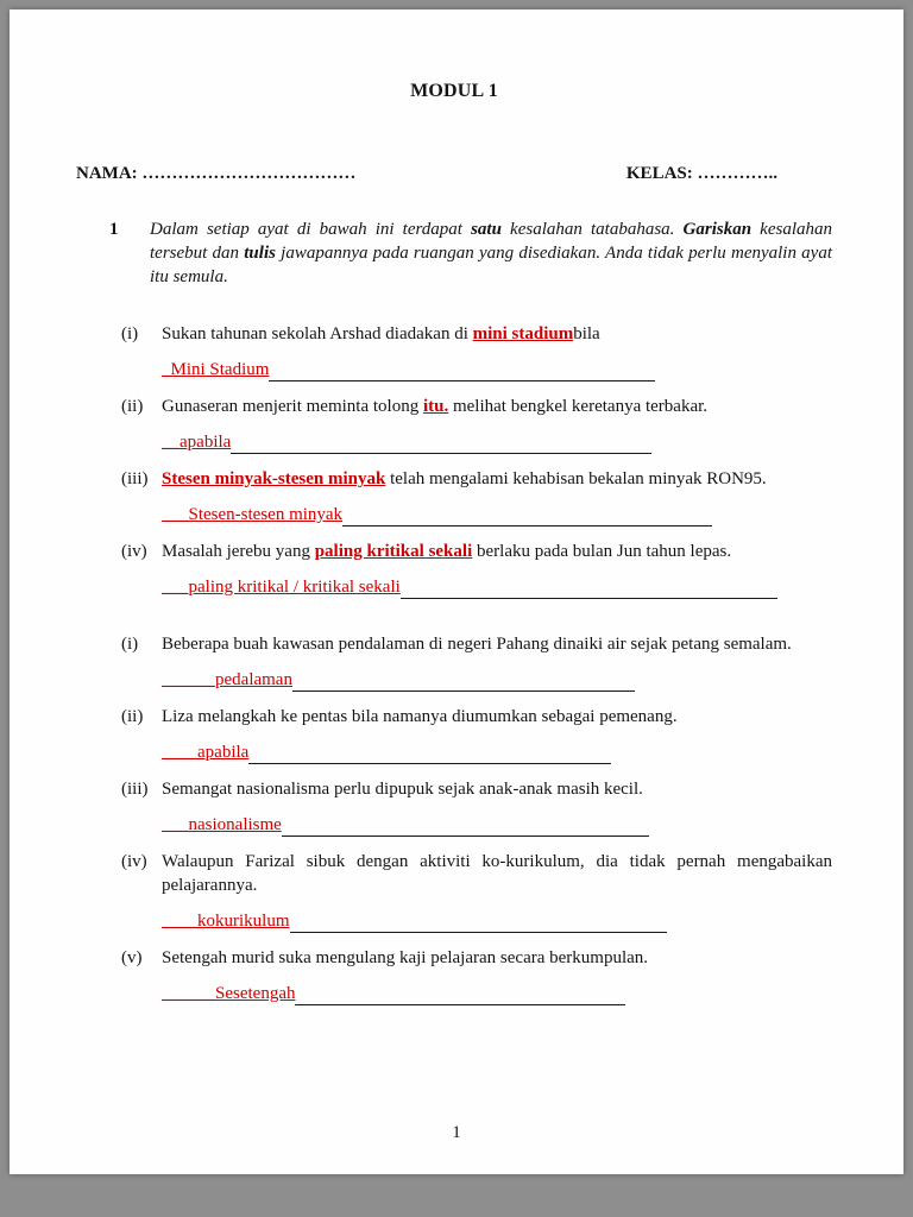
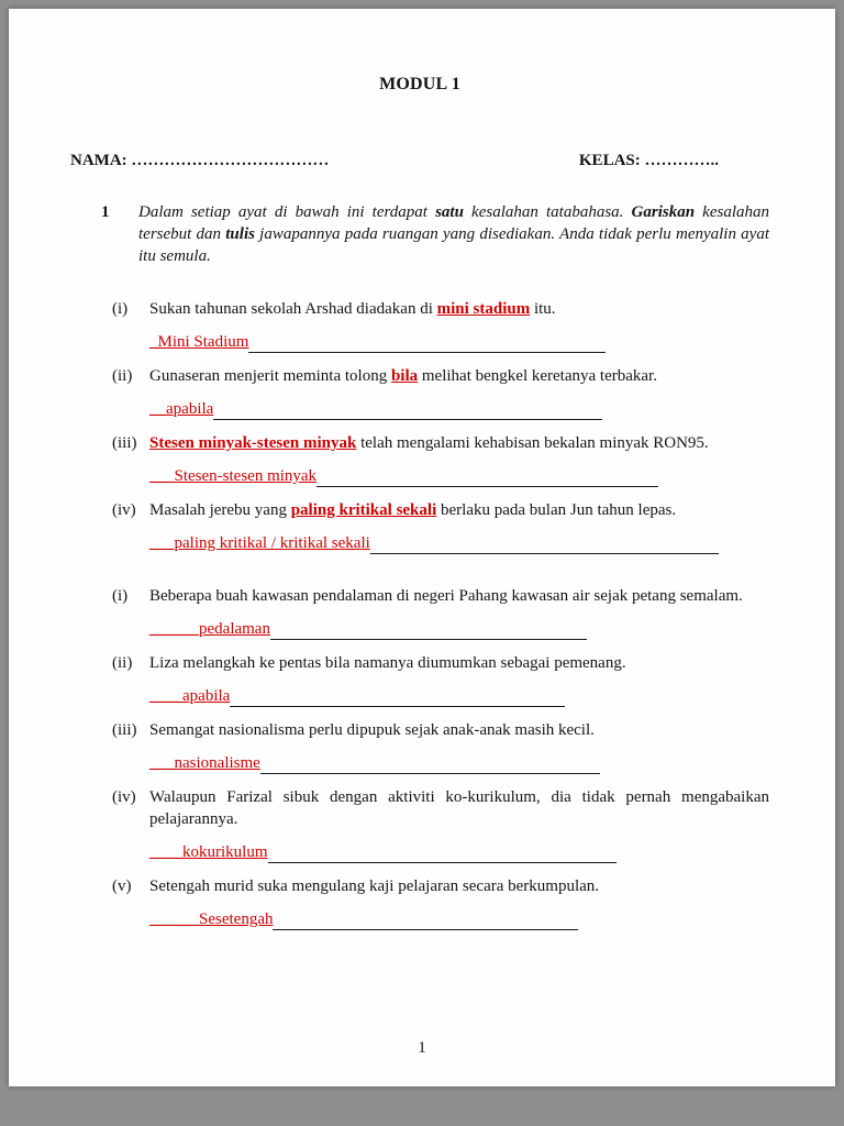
  MODUL 1
  NAMA: ………………………………
  KELAS: …………..
  1
  Dalam setiap ayat di bawah ini terdapat satu kesalahan tatabahasa. Gariskan kesalahan tersebut dan tulis jawapannya pada ruangan yang disediakan. Anda tidak perlu menyalin ayat itu semula.
  (i)
- Sukan tahunan sekolah Arshad diadakan di mini stadiumbila
+ Sukan tahunan sekolah Arshad diadakan di mini stadium itu.
  _Mini Stadium
  (ii)
- Gunaseran menjerit meminta tolong itu. melihat bengkel keretanya terbakar.
+ Gunaseran menjerit meminta tolong bila melihat bengkel keretanya terbakar.
  __apabila
  (iii)
  Stesen minyak-stesen minyak telah mengalami kehabisan bekalan minyak RON95.
  ___Stesen-stesen minyak
  (iv)
  Masalah jerebu yang paling kritikal sekali berlaku pada bulan Jun tahun lepas.
  ___paling kritikal / kritikal sekali
  (i)
- Beberapa buah kawasan pendalaman di negeri Pahang dinaiki air sejak petang semalam.
+ Beberapa buah kawasan pendalaman di negeri Pahang kawasan air sejak petang semalam.
  ______pedalaman
  (ii)
  Liza melangkah ke pentas bila namanya diumumkan sebagai pemenang.
  ____apabila
  (iii)
  Semangat nasionalisma perlu dipupuk sejak anak-anak masih kecil.
  ___nasionalisme
  (iv)
  Walaupun Farizal sibuk dengan aktiviti ko-kurikulum, dia tidak pernah mengabaikan pelajarannya.
  ____kokurikulum
  (v)
  Setengah murid suka mengulang kaji pelajaran secara berkumpulan.
  ______Sesetengah
  1
